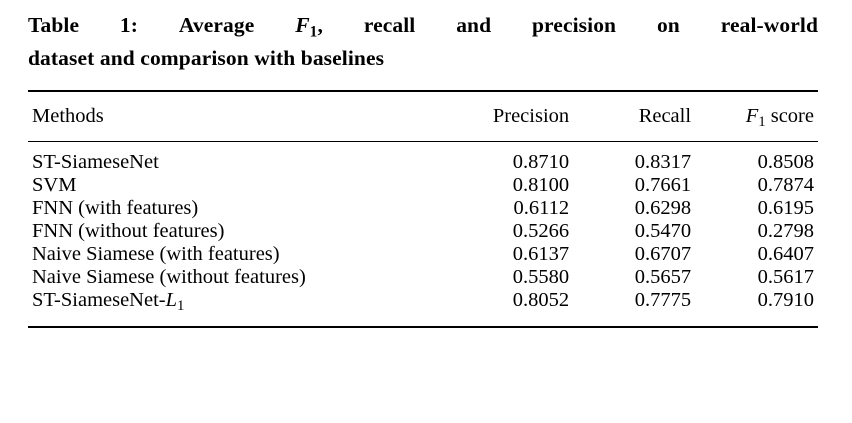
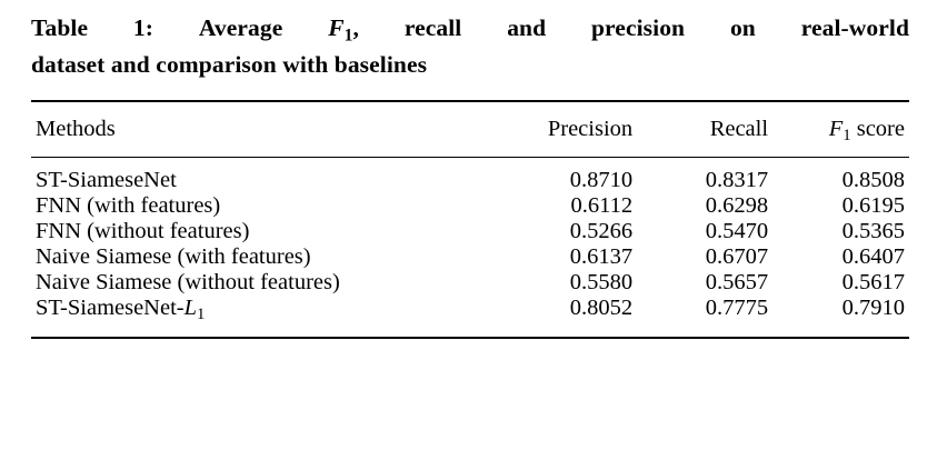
  Table 1: Average F1, recall and precision on real-world
  dataset and comparison with baselines
  Methods	Precision	Recall	F1 score
  ST-SiameseNet	0.8710	0.8317	0.8508
- SVM	0.8100	0.7661	0.7874
  FNN (with features)	0.6112	0.6298	0.6195
- FNN (without features)	0.5266	0.5470	0.2798
+ FNN (without features)	0.5266	0.5470	0.5365
  Naive Siamese (with features)	0.6137	0.6707	0.6407
  Naive Siamese (without features)	0.5580	0.5657	0.5617
  ST-SiameseNet-L1	0.8052	0.7775	0.7910
